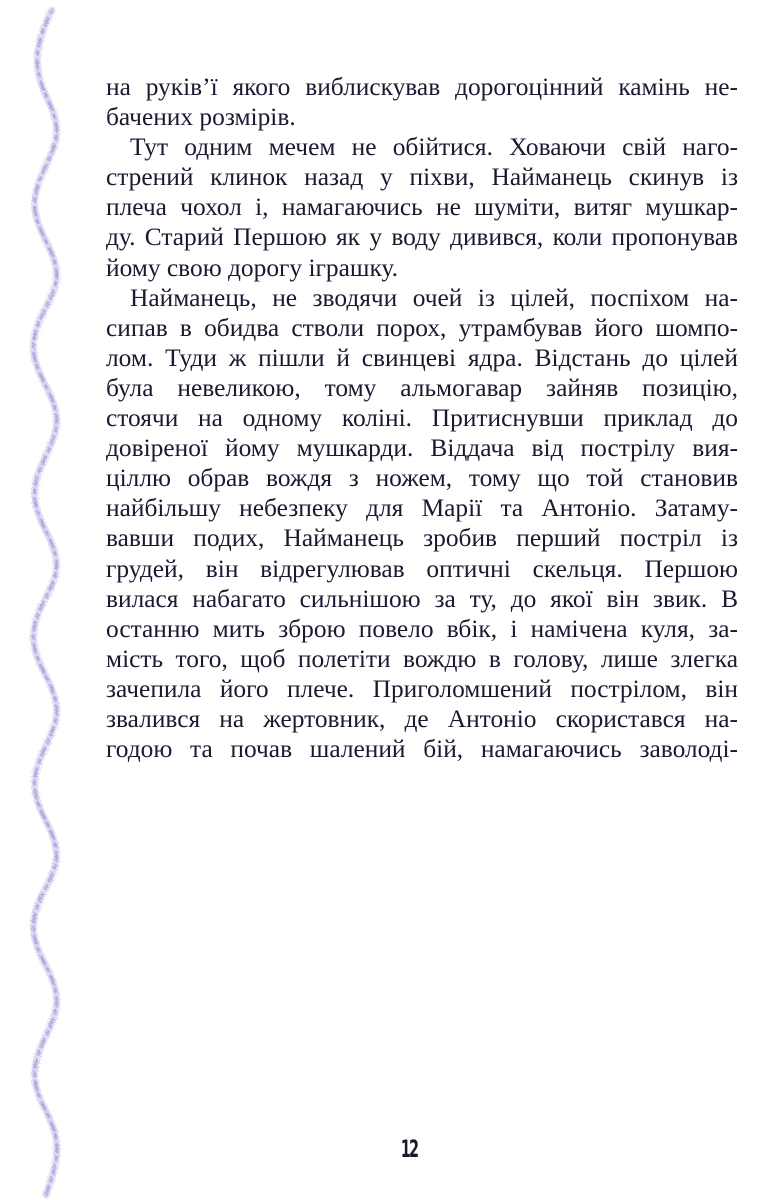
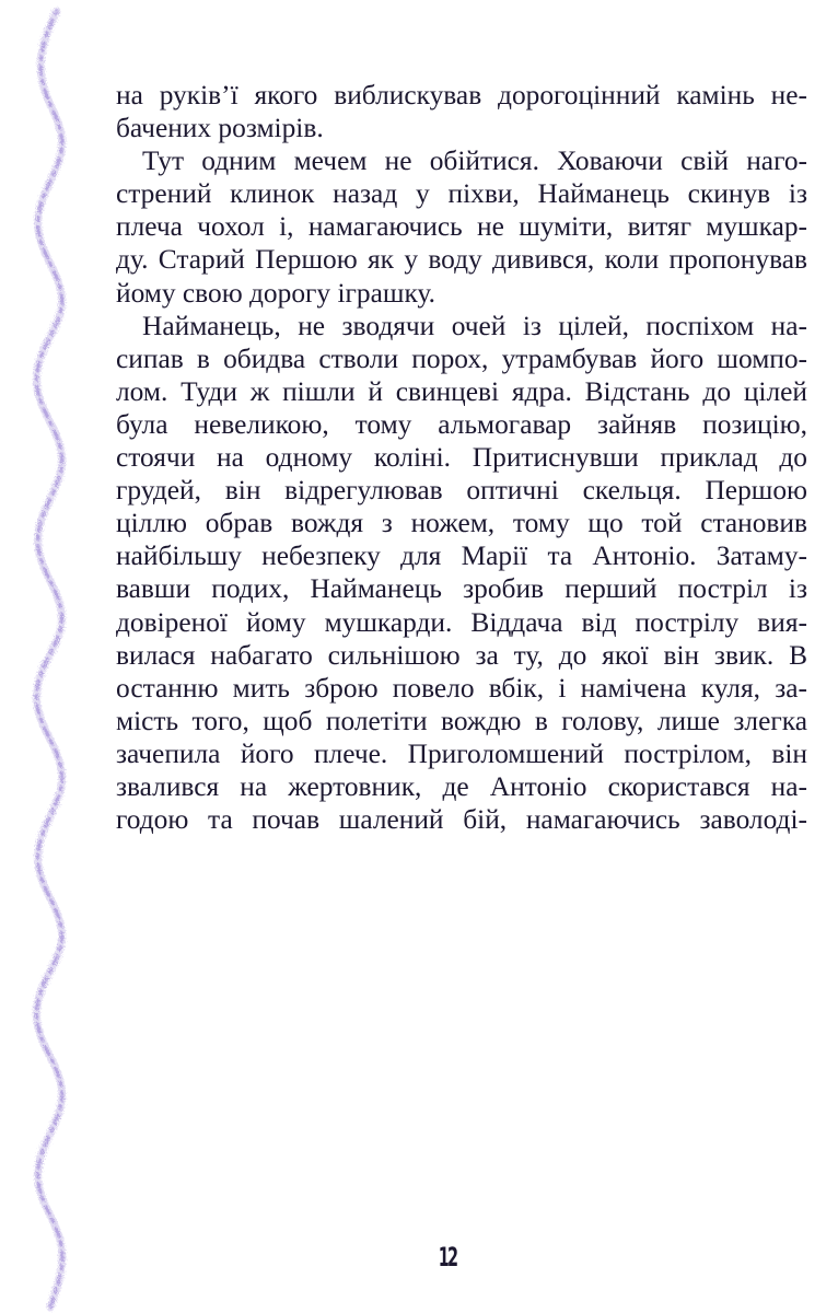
  на руків’ї якого виблискував дорогоцінний камінь не-
  бачених розмірів.
  Тут одним мечем не обійтися. Ховаючи свій наго-
  стрений клинок назад у піхви, Найманець скинув із
  плеча чохол і, намагаючись не шуміти, витяг мушкар-
  ду. Старий Першою як у воду дивився, коли пропонував
  йому свою дорогу іграшку.
  Найманець, не зводячи очей із цілей, поспіхом на-
  сипав в обидва стволи порох, утрамбував його шомпо-
  лом. Туди ж пішли й свинцеві ядра. Відстань до цілей
  була невеликою, тому альмогавар зайняв позицію,
  стоячи на одному коліні. Притиснувши приклад до
- довіреної йому мушкарди. Віддача від пострілу вия-
+ грудей, він відрегулював оптичні скельця. Першою
  ціллю обрав вождя з ножем, тому що той становив
  найбільшу небезпеку для Марії та Антоніо. Затаму-
  вавши подих, Найманець зробив перший постріл із
- грудей, він відрегулював оптичні скельця. Першою
+ довіреної йому мушкарди. Віддача від пострілу вия-
  вилася набагато сильнішою за ту, до якої він звик. В
  останню мить зброю повело вбік, і намічена куля, за-
  мість того, щоб полетіти вождю в голову, лише злегка
  зачепила його плече. Приголомшений пострілом, він
  звалився на жертовник, де Антоніо скористався на-
  годою та почав шалений бій, намагаючись заволоді-
  12
